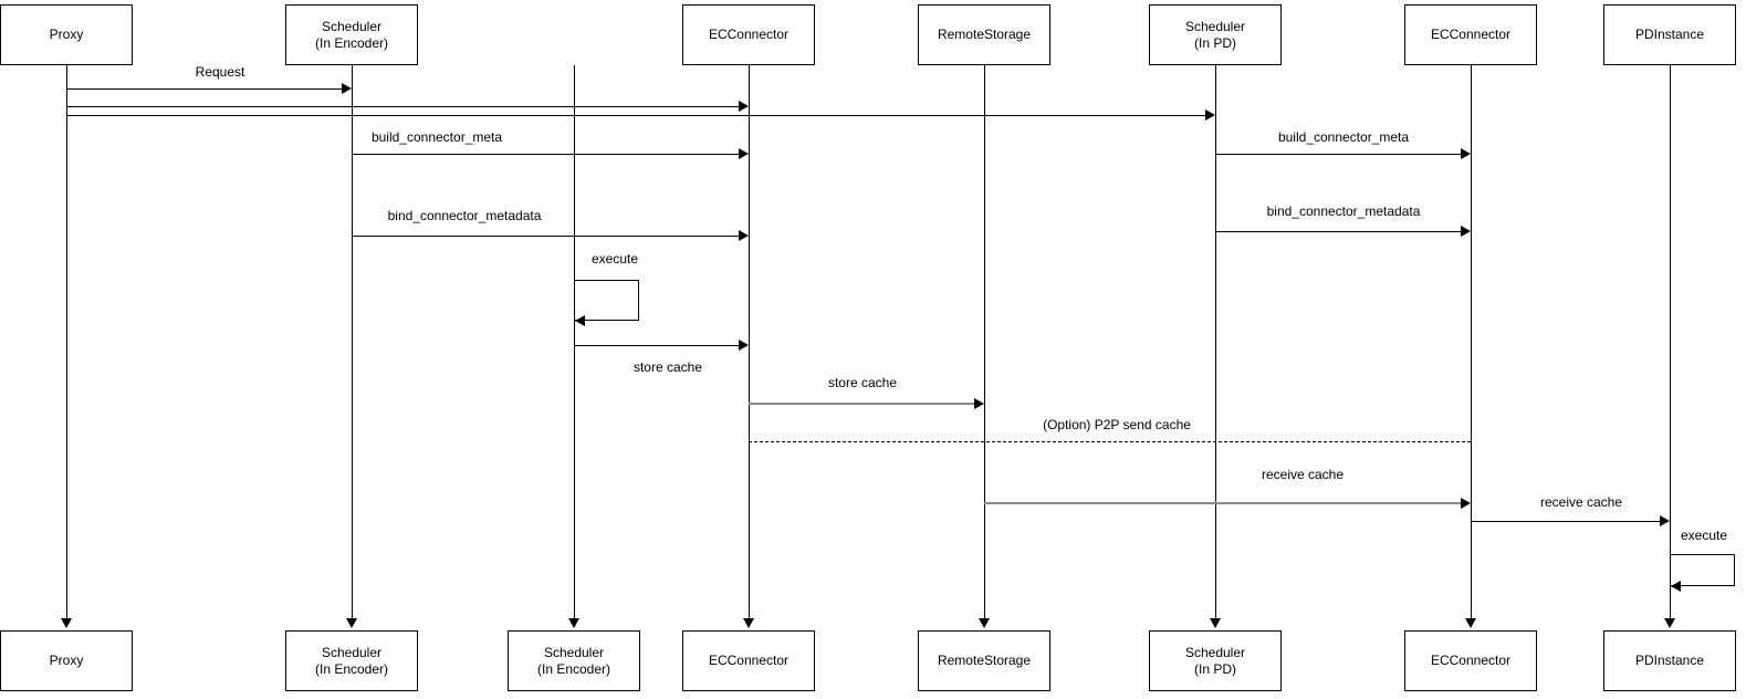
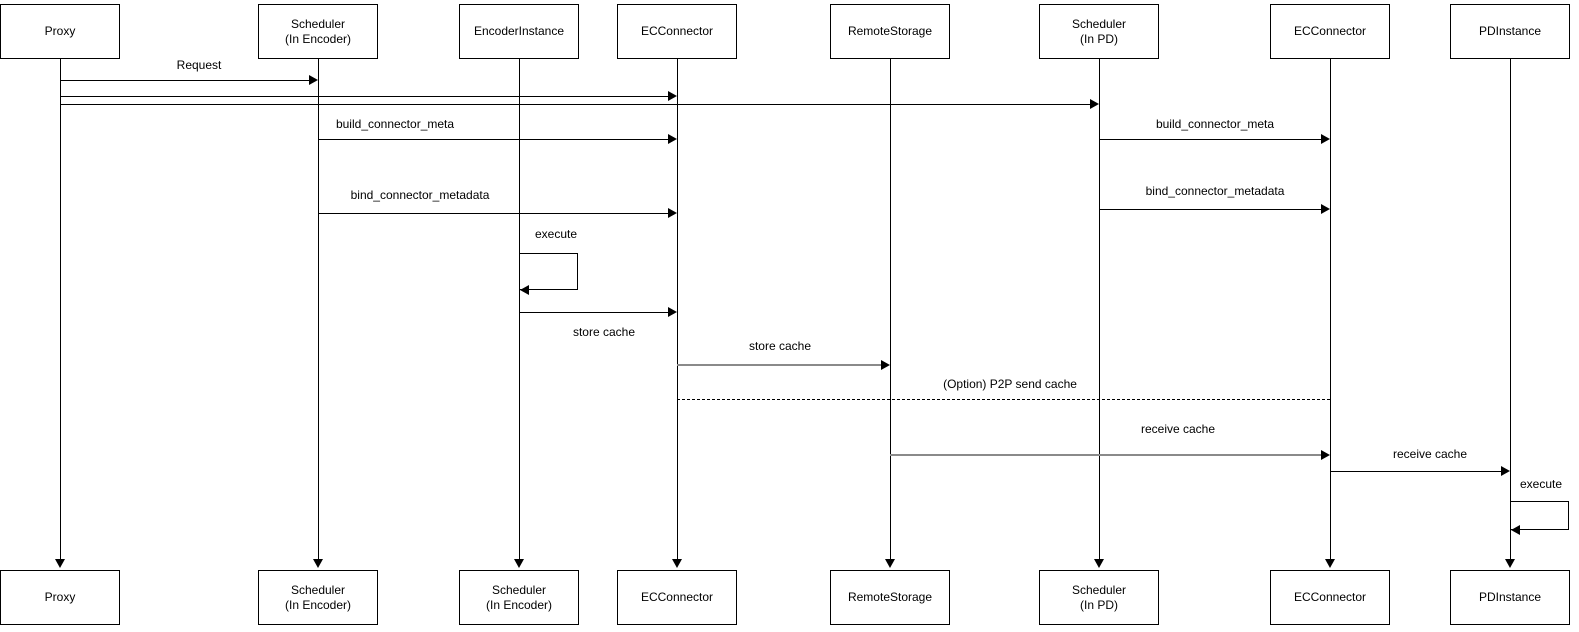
  Proxy
  Proxy
  Scheduler
  (In Encoder)
  Scheduler
  (In Encoder)
+ EncoderInstance
  Scheduler
  (In Encoder)
  ECConnector
  ECConnector
  RemoteStorage
  RemoteStorage
  Scheduler
  (In PD)
  Scheduler
  (In PD)
  ECConnector
  ECConnector
  PDInstance
  PDInstance
  Request
  build_connector_meta
  build_connector_meta
  bind_connector_metadata
  bind_connector_metadata
  execute
  store cache
  store cache
  (Option) P2P send cache
  receive cache
  receive cache
  execute
